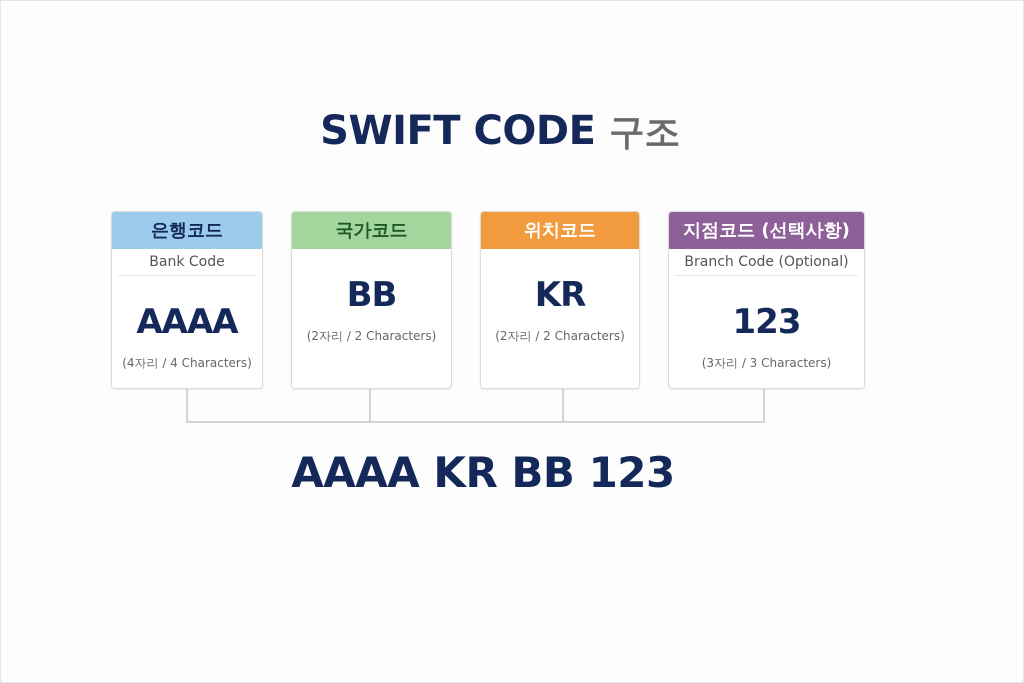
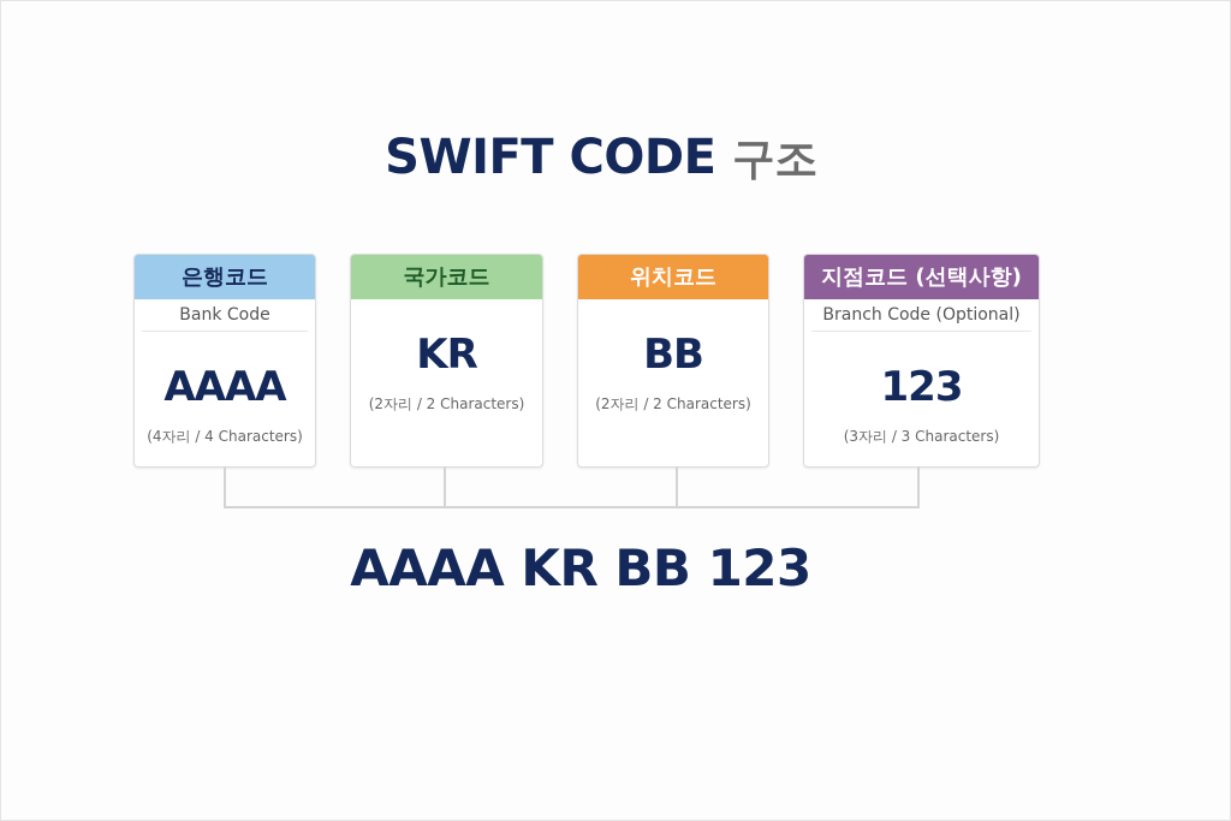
  SWIFT CODE 구조
  은행코드
  Bank Code
  AAAA
  (4자리 / 4 Characters)
  국가코드
- BB
+ KR
  (2자리 / 2 Characters)
  위치코드
- KR
+ BB
  (2자리 / 2 Characters)
  지점코드 (선택사항)
  Branch Code (Optional)
  123
  (3자리 / 3 Characters)
  AAAA KR BB 123
